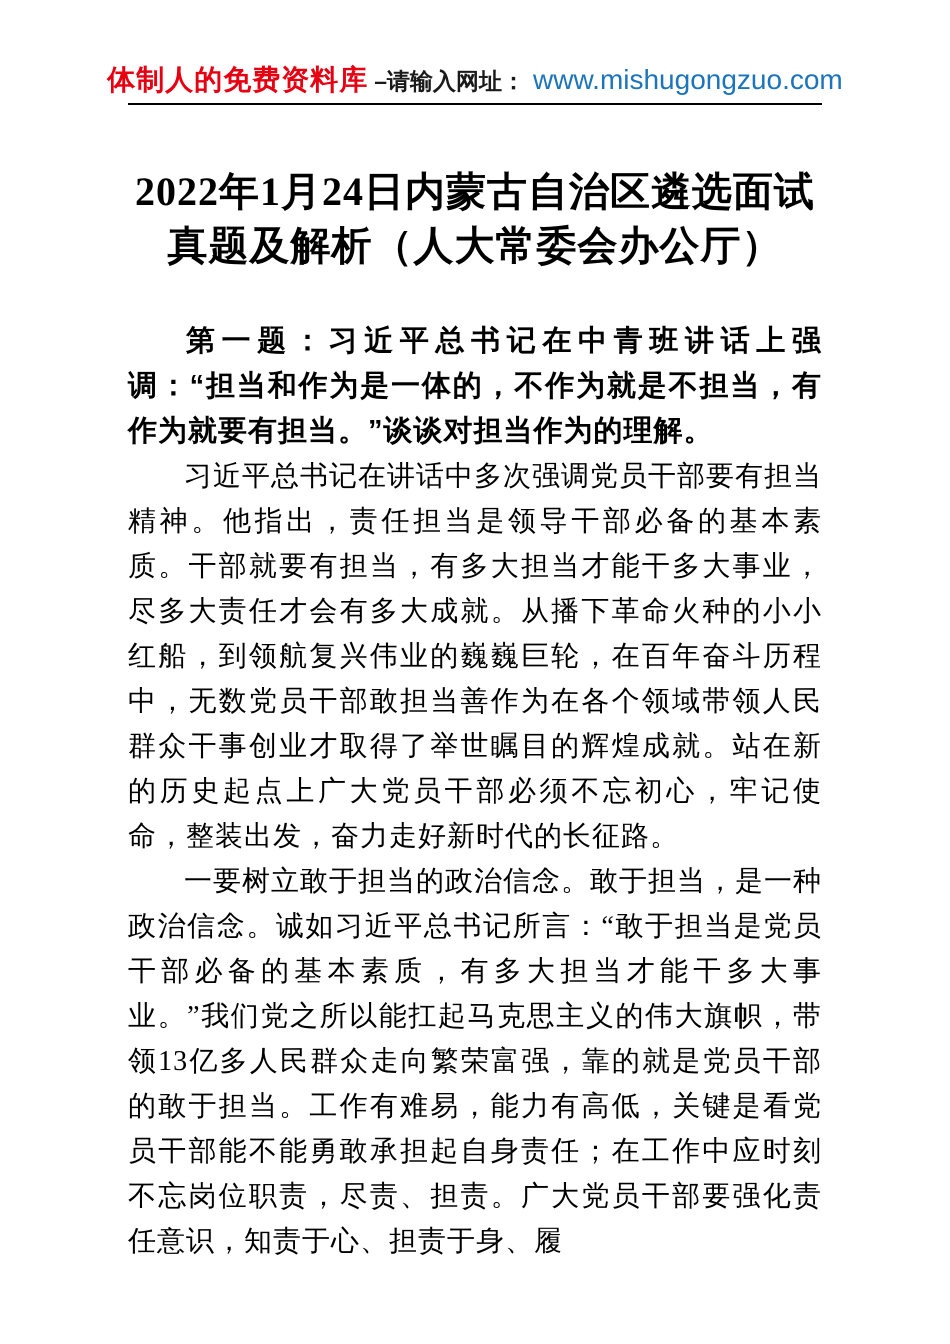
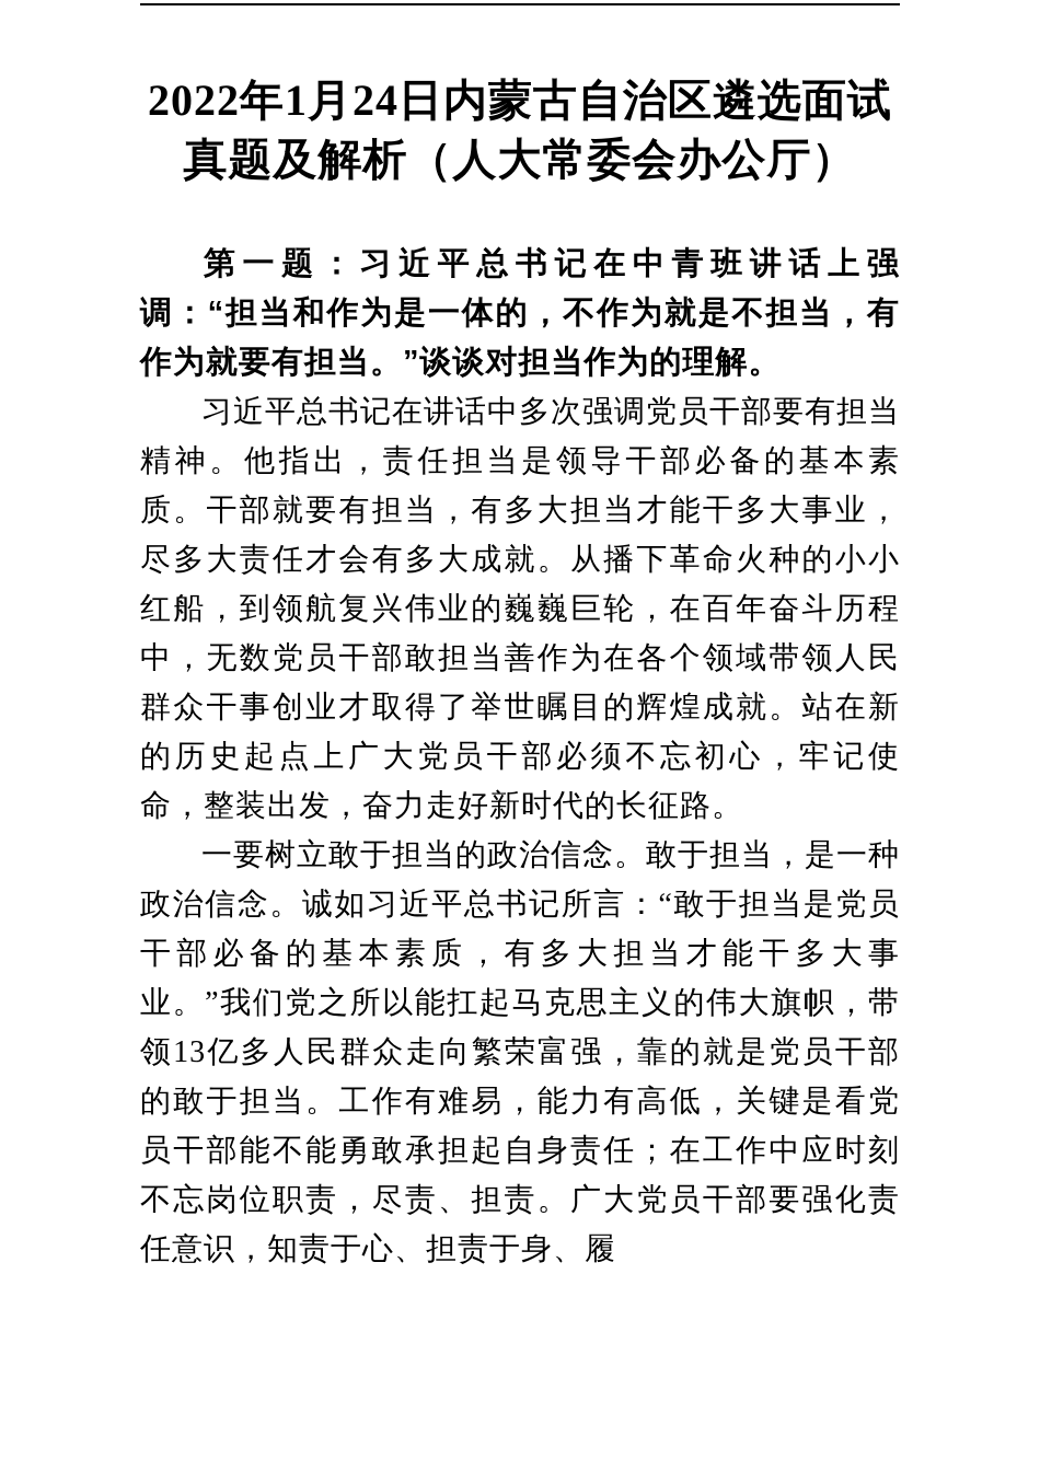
- 体制人的免费资料库
- –请输入网址：
- www.mishugongzuo.com
  2022年1月24日内蒙古自治区遴选面试真题及解析（人大常委会办公厅）
  第一题：习近平总书记在中青班讲话上强调：“担当和作为是一体的，不作为就是不担当，有作为就要有担当。”谈谈对担当作为的理解。
  习近平总书记在讲话中多次强调党员干部要有担当精神。他指出，责任担当是领导干部必备的基本素质。干部就要有担当，有多大担当才能干多大事业，尽多大责任才会有多大成就。从播下革命火种的小小红船，到领航复兴伟业的巍巍巨轮，在百年奋斗历程中，无数党员干部敢担当善作为在各个领域带领人民群众干事创业才取得了举世瞩目的辉煌成就。站在新的历史起点上广大党员干部必须不忘初心，牢记使命，整装出发，奋力走好新时代的长征路。
  一要树立敢于担当的政治信念。敢于担当，是一种政治信念。诚如习近平总书记所言：“敢于担当是党员干部必备的基本素质，有多大担当才能干多大事业。”我们党之所以能扛起马克思主义的伟大旗帜，带领13亿多人民群众走向繁荣富强，靠的就是党员干部的敢于担当。工作有难易，能力有高低，关键是看党员干部能不能勇敢承担起自身责任；在工作中应时刻不忘岗位职责，尽责、担责。广大党员干部要强化责任意识，知责于心、担责于身、履
